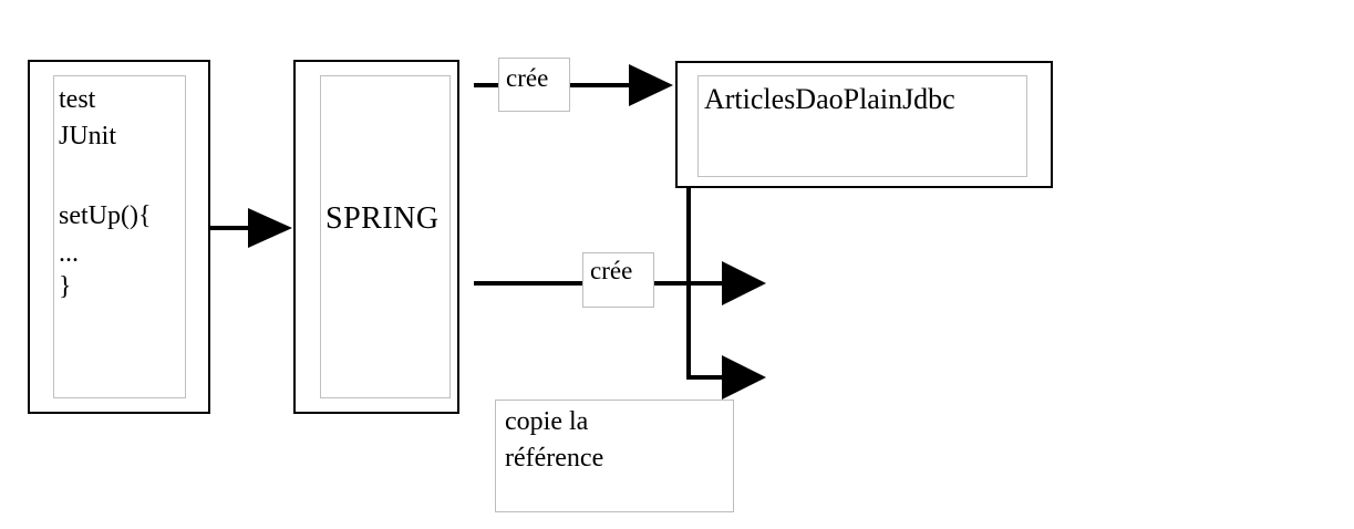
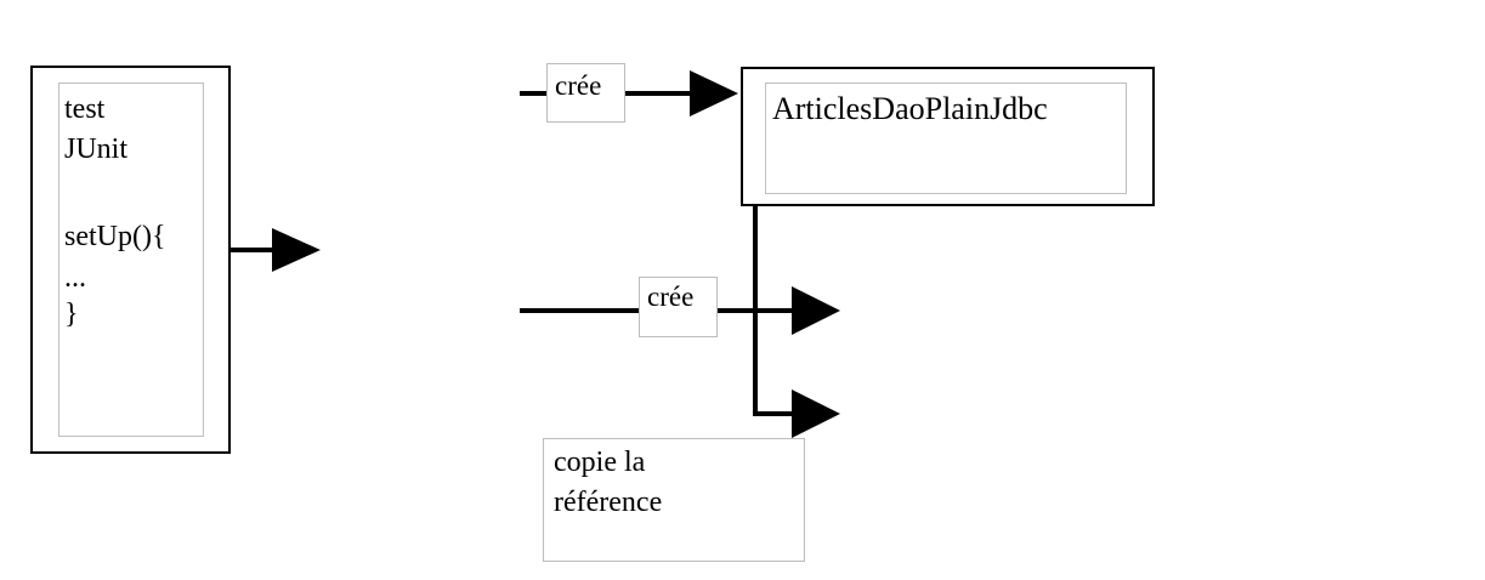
  test
  JUnit
  setUp(){
  ...
  }
- SPRING
  ArticlesDaoPlainJdbc
  crée
  crée
  copie la
  référence
